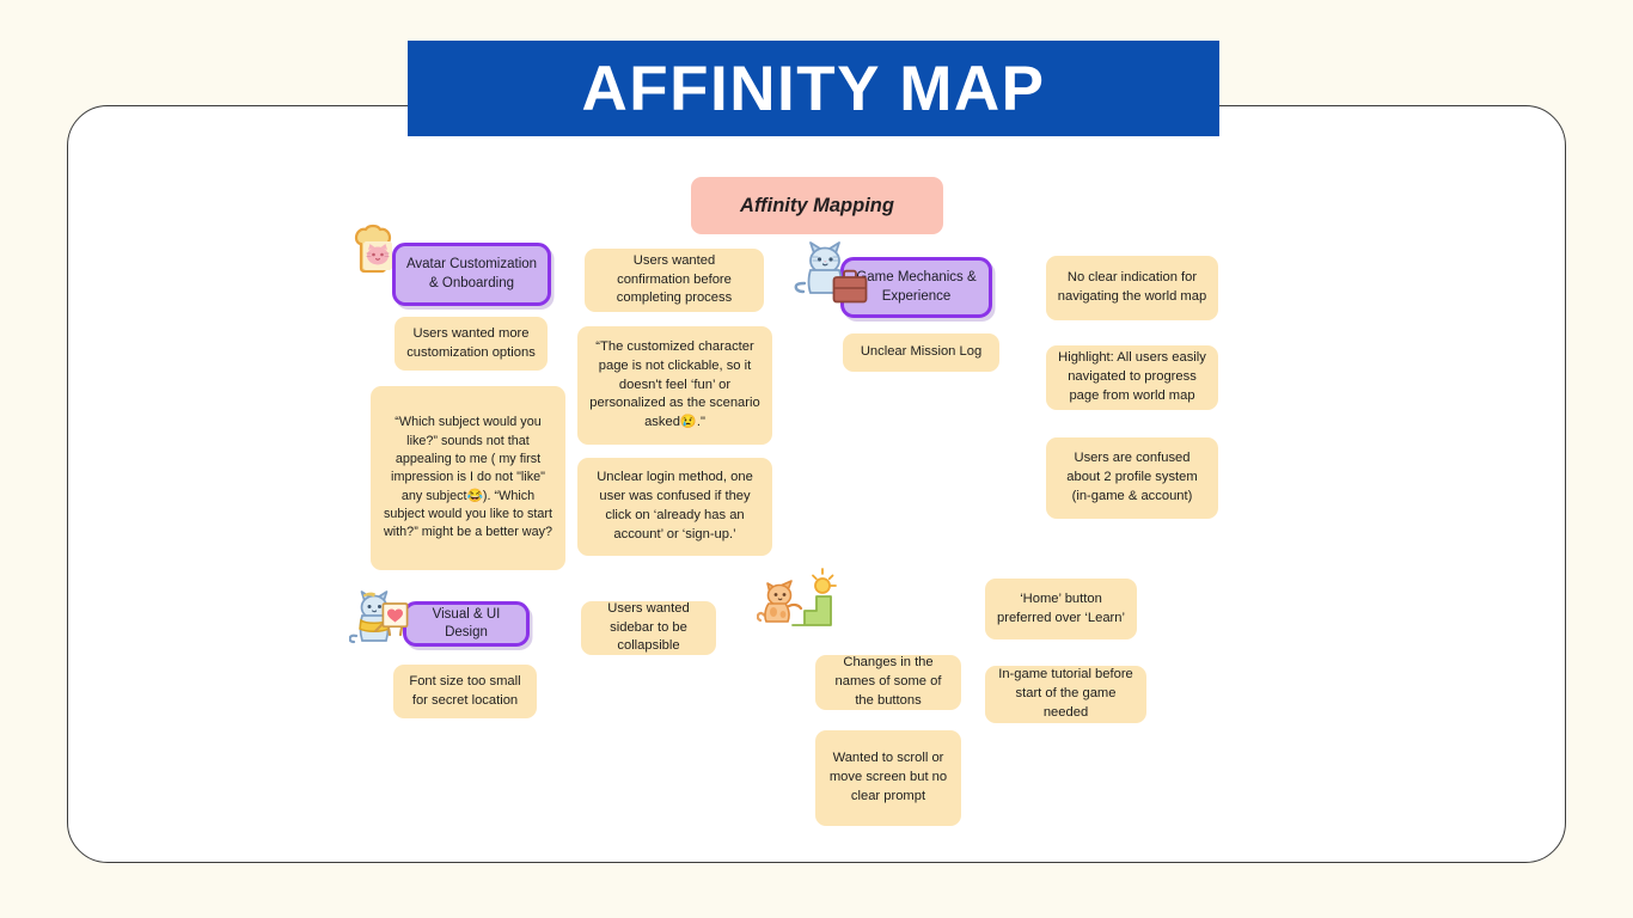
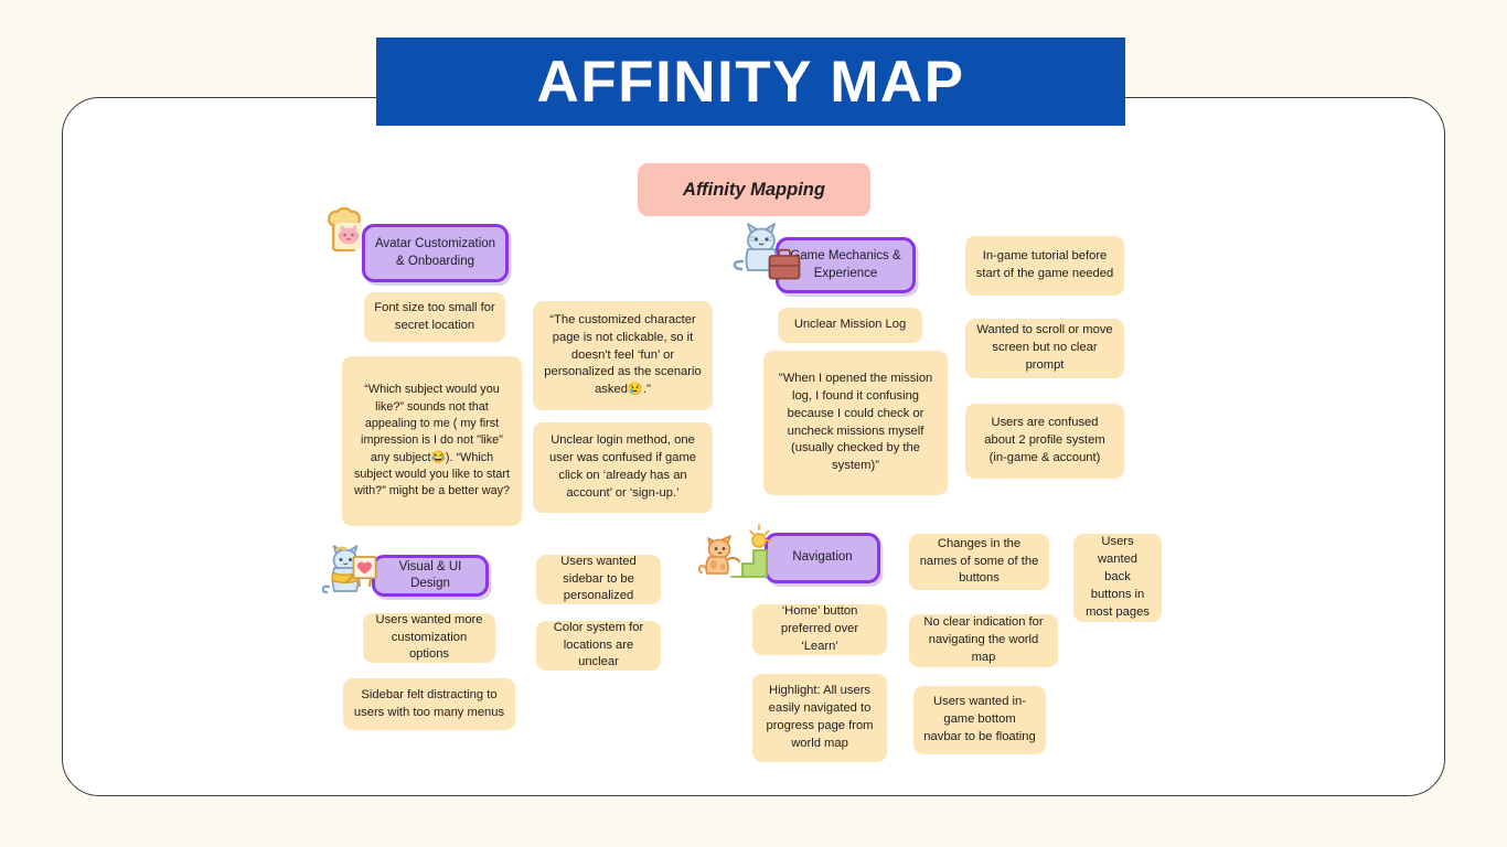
  AFFINITY MAP
  Affinity Mapping
  Avatar Customization & Onboarding
- Users wanted more customization options
+ Font size too small for secret location
  “Which subject would you like?” sounds not that appealing to me ( my first impression is I do not "like" any subject😂). “Which subject would you like to start with?” might be a better way?
- Users wanted confirmation before completing process
  “The customized character page is not clickable, so it doesn't feel ‘fun’ or personalized as the scenario asked😢."
- Unclear login method, one user was confused if they click on ‘already has an account’ or ‘sign-up.’
+ Unclear login method, one user was confused if game click on ‘already has an account’ or ‘sign-up.’
  ame Mechanics & Experience
  Unclear Mission Log
+ "When I opened the mission log, I found it confusing because I could check or uncheck missions myself (usually checked by the system)”
- No clear indication for navigating the world map
+ In-game tutorial before start of the game needed
- Highlight: All users easily navigated to progress page from world map
+ Wanted to scroll or move screen but no clear prompt
  Users are confused about 2 profile system (in-game & account)
  Visual & UI Design
- Font size too small for secret location
+ Users wanted more customization options
+ Sidebar felt distracting to users with too many menus
- Users wanted sidebar to be collapsible
+ Users wanted sidebar to be personalized
+ Color system for locations are unclear
+ Navigation
- Changes in the names of some of the buttons
+ ‘Home’ button preferred over ‘Learn’
- Wanted to scroll or move screen but no clear prompt
+ Highlight: All users easily navigated to progress page from world map
- ‘Home’ button preferred over ‘Learn’
+ Changes in the names of some of the buttons
- In-game tutorial before start of the game needed
+ No clear indication for navigating the world map
+ Users wanted back buttons in most pages
+ Users wanted in-game bottom navbar to be floating
